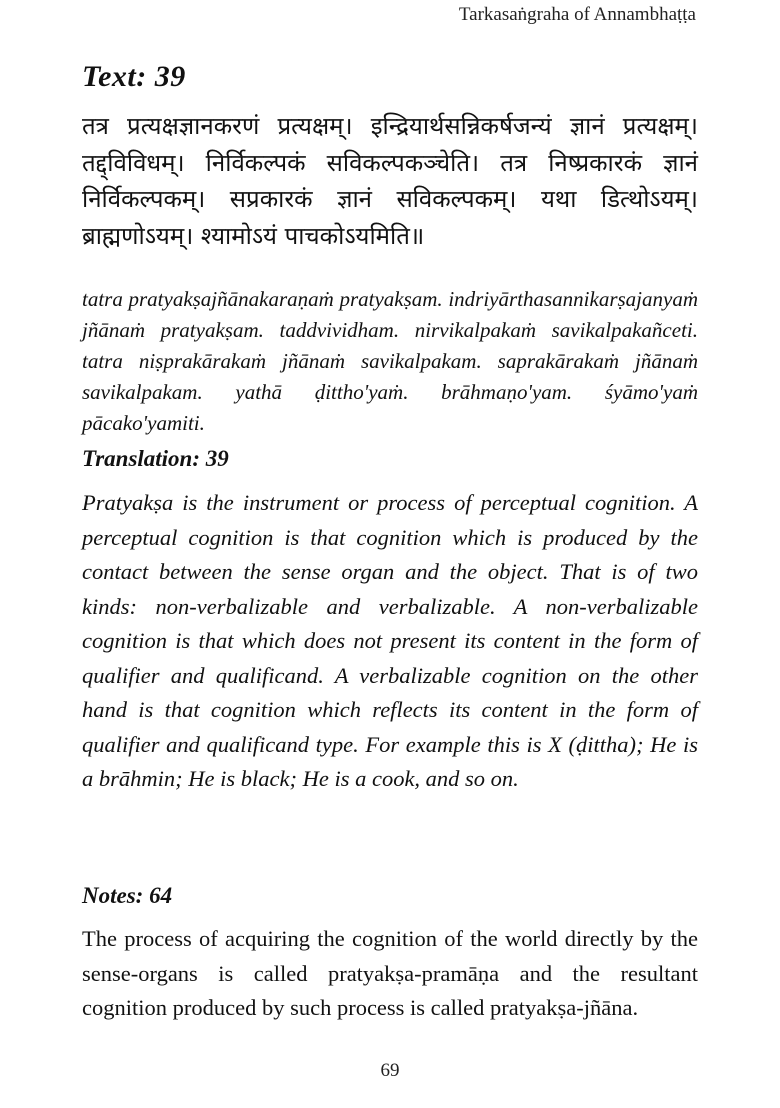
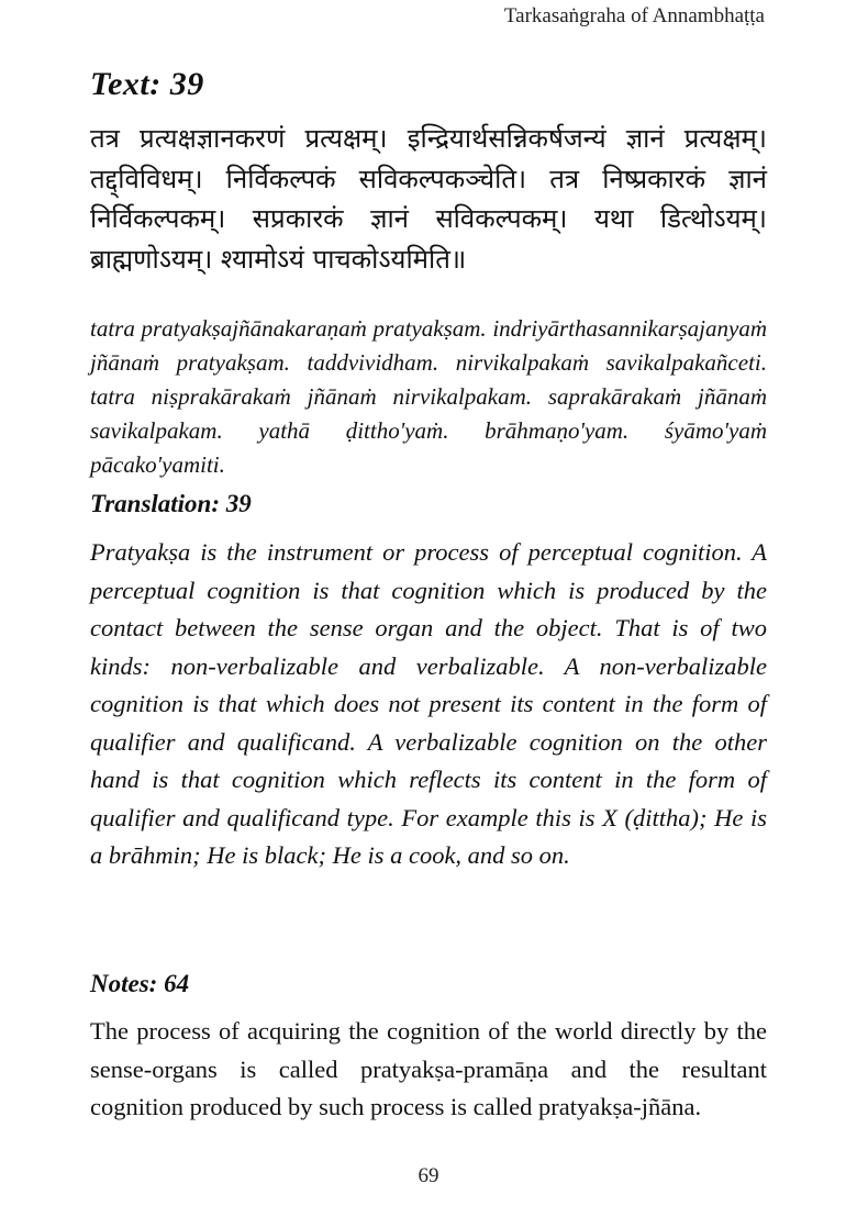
  Tarkasaṅgraha of Annambhaṭṭa
  Text: 39
  तत्र प्रत्यक्षज्ञानकरणं प्रत्यक्षम्। इन्द्रियार्थसन्निकर्षजन्यं ज्ञानं प्रत्यक्षम्। तद्द्विविधम्। निर्विकल्पकं सविकल्पकञ्चेति। तत्र निष्प्रकारकं ज्ञानं निर्विकल्पकम्। सप्रकारकं ज्ञानं सविकल्पकम्। यथा डित्थोऽयम्। ब्राह्मणोऽयम्। श्यामोऽयं पाचकोऽयमिति॥
- tatra pratyakṣajñānakaraṇaṁ pratyakṣam. indriyārthasa­nnikarṣajanyaṁ jñānaṁ pratyakṣam. taddvividham. nirvi­kalpakaṁ savikalpakañceti. tatra niṣprakārakaṁ jñānaṁ savikalpakam. saprakārakaṁ jñānaṁ savikalpakam. yathā ḍittho'yaṁ. brāhmaṇo'yam. śyāmo'yaṁ pācako'yamiti.
+ tatra pratyakṣajñānakaraṇaṁ pratyakṣam. indriyārthasa­nnikarṣajanyaṁ jñānaṁ pratyakṣam. taddvividham. nirvi­kalpakaṁ savikalpakañceti. tatra niṣprakārakaṁ jñānaṁ nirvikalpakam. saprakārakaṁ jñānaṁ savikalpakam. yathā ḍittho'yaṁ. brāhmaṇo'yam. śyāmo'yaṁ pācako'yamiti.
  Translation: 39
  Pratyakṣa is the instrument or process of perceptual cognition. A perceptual cognition is that cognition which is produced by the contact between the sense organ and the object. That is of two kinds: non-verbalizable and verbalizable. A non-verbalizable cognition is that which does not present its content in the form of qualifier and qualificand. A verbalizable cognition on the other hand is that cognition which reflects its content in the form of qualifier and qualificand type. For example this is X (ḍittha); He is a brāhmin; He is black; He is a cook, and so on.
  Notes: 64
  The process of acquiring the cognition of the world directly by the sense-organs is called pratyakṣa-pramāṇa and the resultant cognition produced by such process is called pratyakṣa-jñāna.
  69
